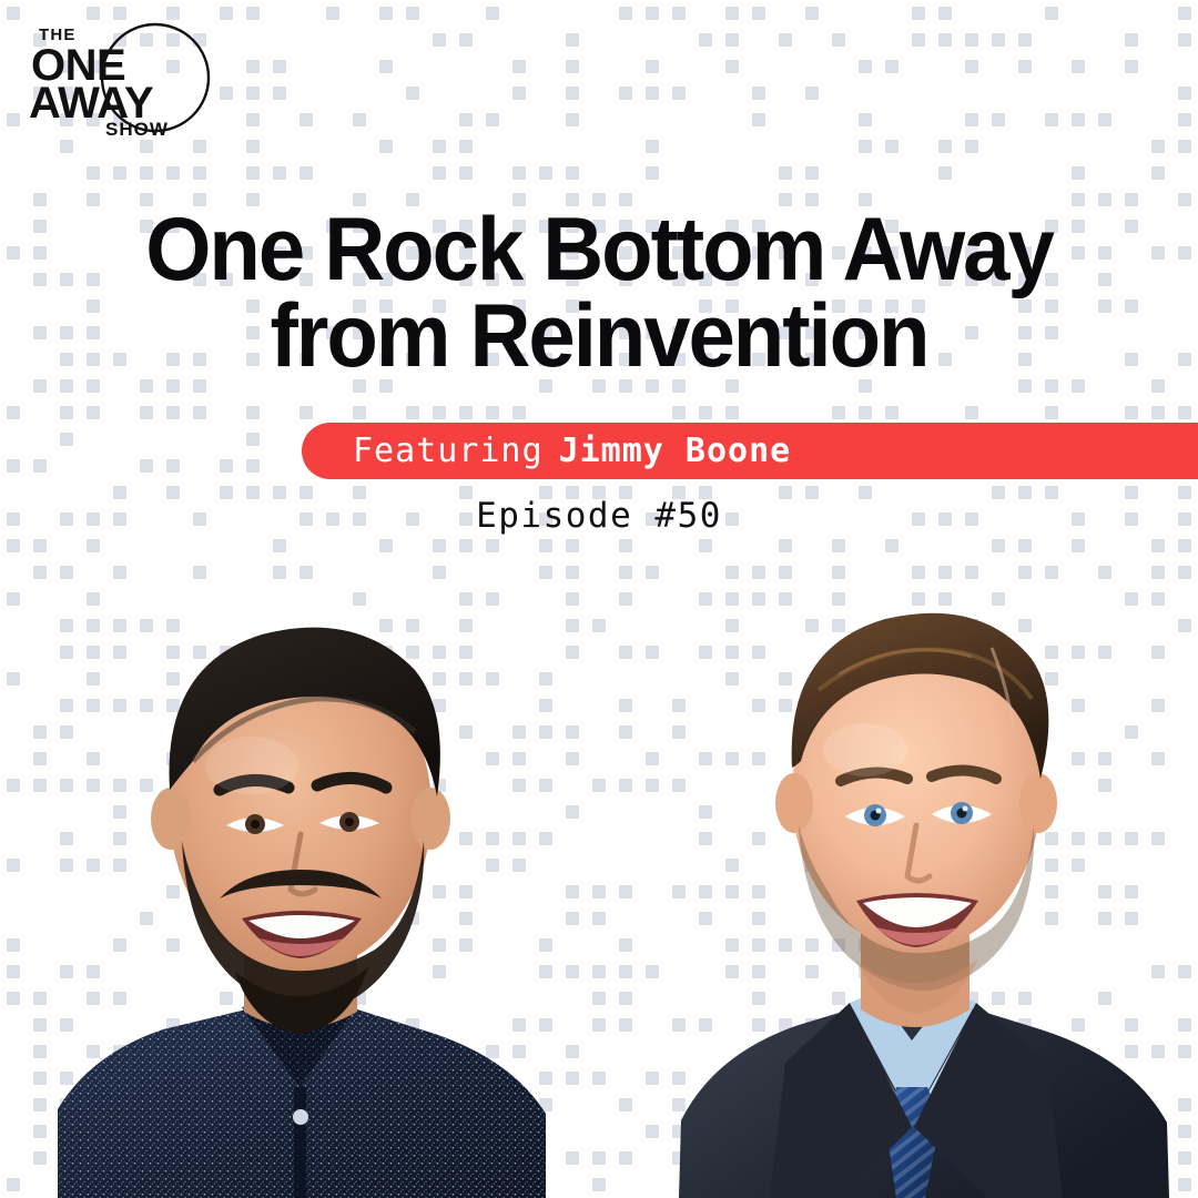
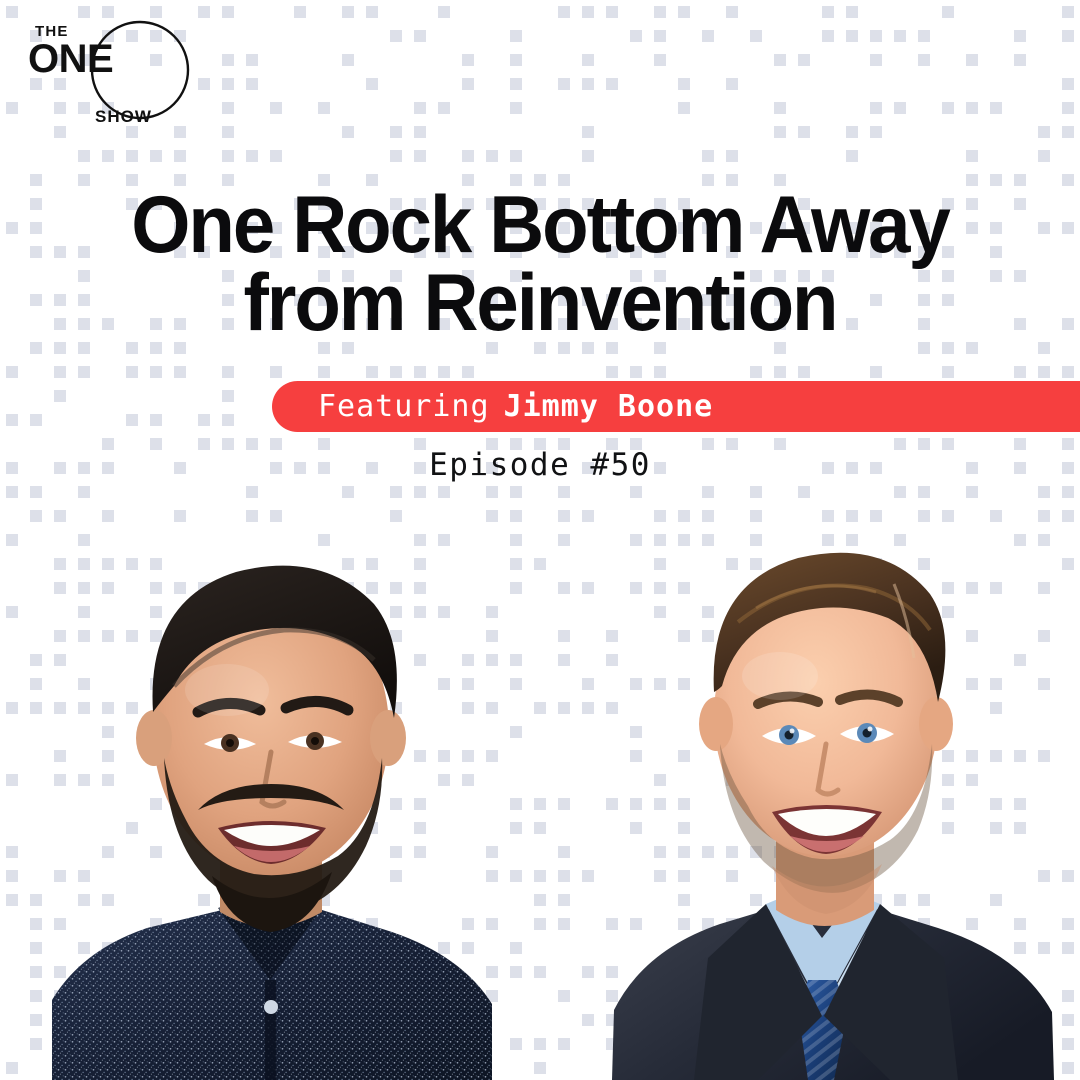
  THE
  ONE
- AWAY
  SHOW
  One Rock Bottom Away
  from Reinvention
  Featuring Jimmy Boone
  Episode #50
